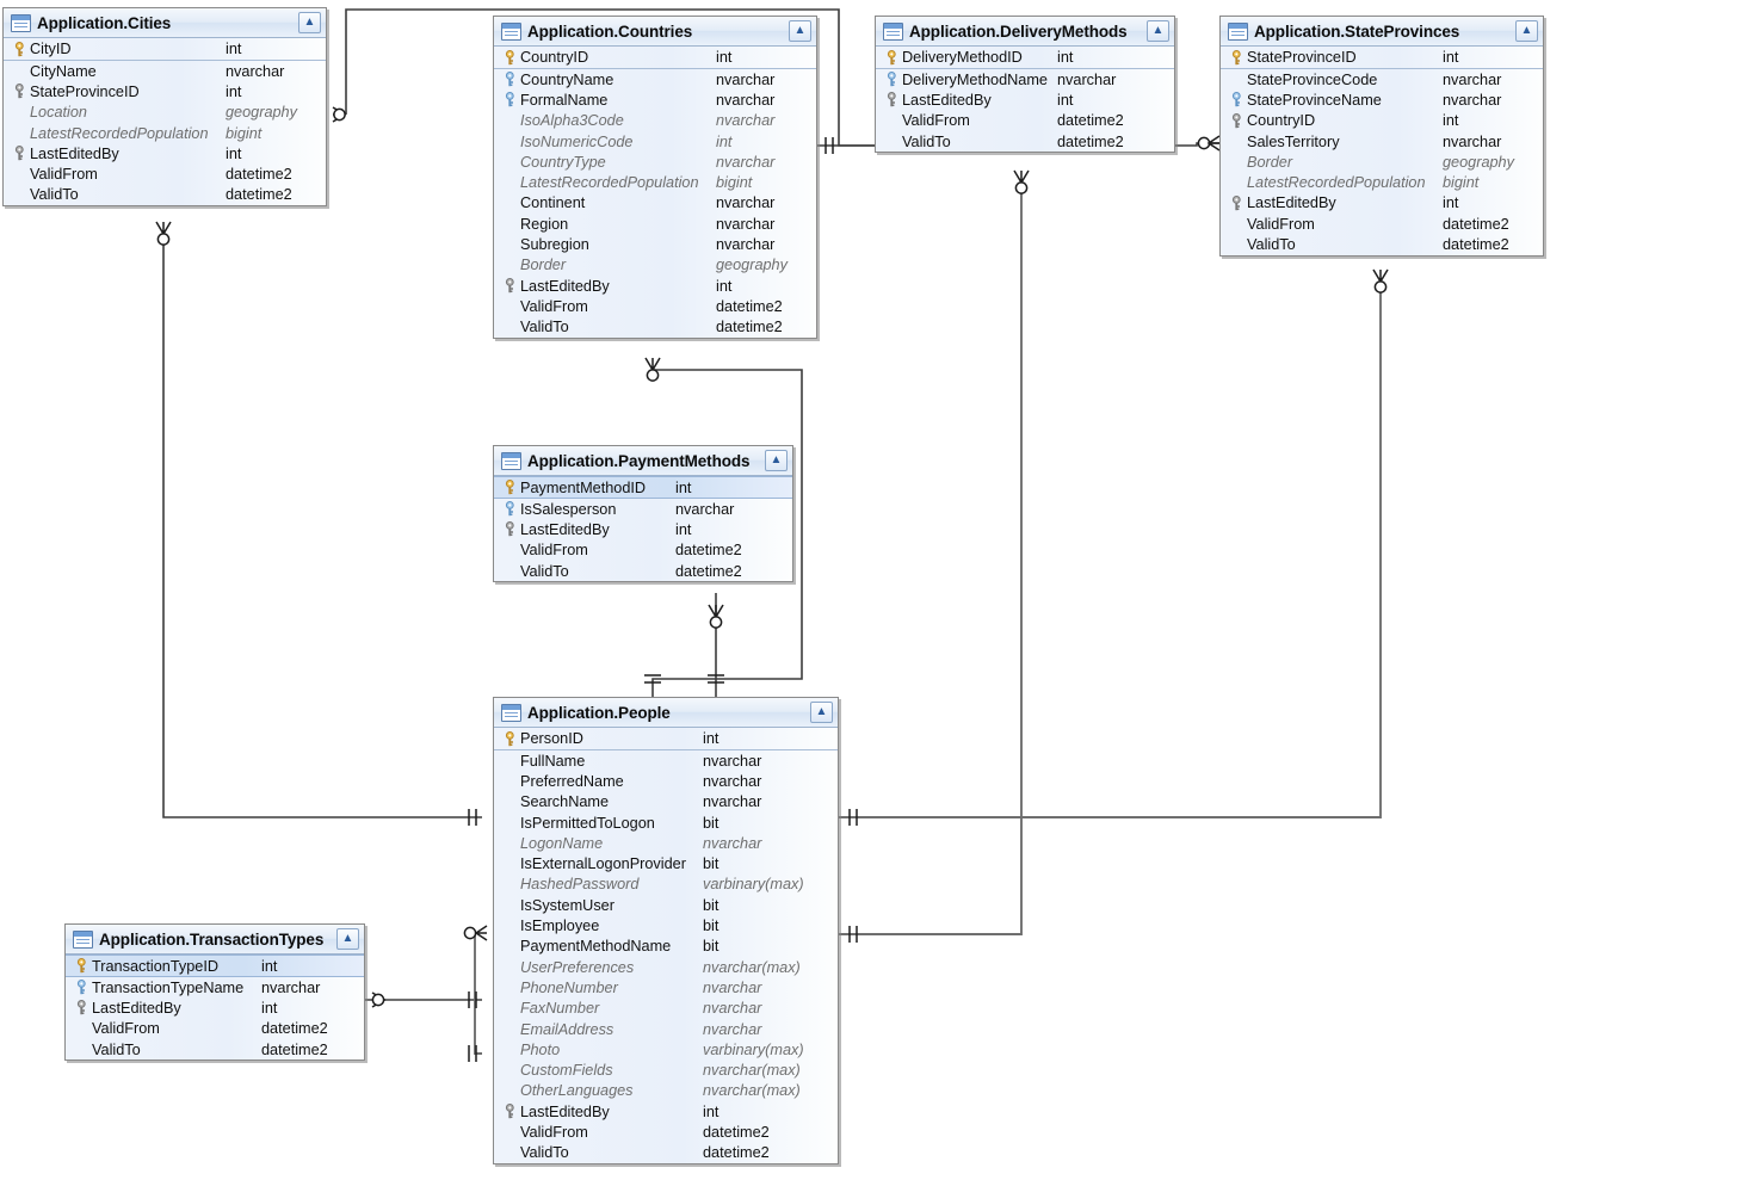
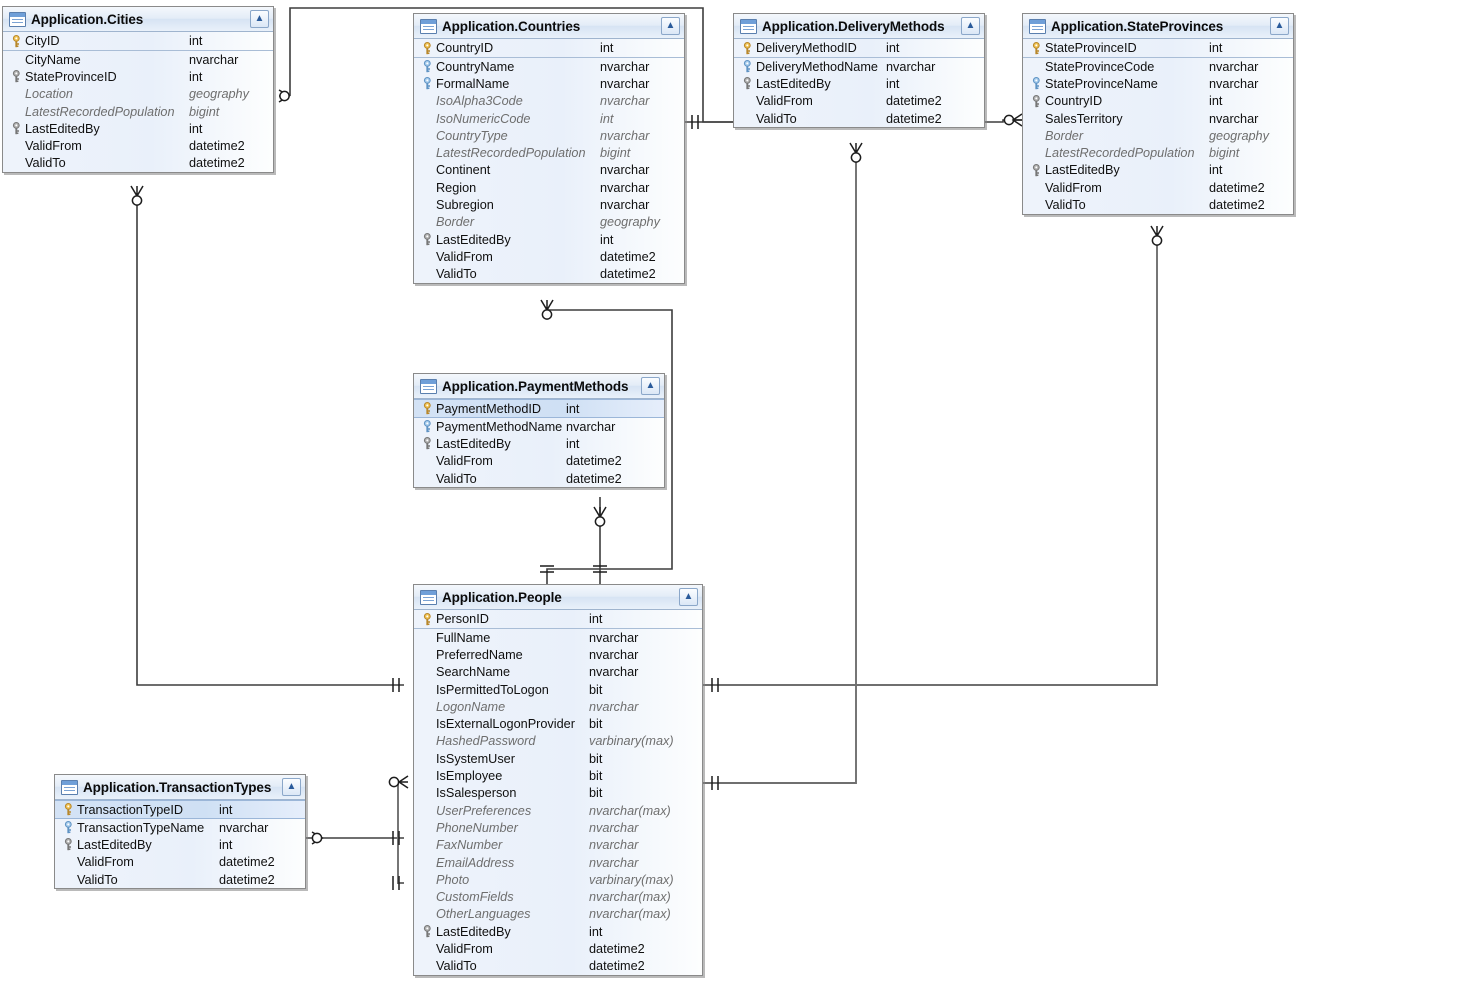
  Application.Cities
  ▲
  CityID
  int
  CityName
  nvarchar
  StateProvinceID
  int
  Location
  geography
  LatestRecordedPopulation
  bigint
  LastEditedBy
  int
  ValidFrom
  datetime2
  ValidTo
  datetime2
  Application.Countries
  ▲
  CountryID
  int
  CountryName
  nvarchar
  FormalName
  nvarchar
  IsoAlpha3Code
  nvarchar
  IsoNumericCode
  int
  CountryType
  nvarchar
  LatestRecordedPopulation
  bigint
  Continent
  nvarchar
  Region
  nvarchar
  Subregion
  nvarchar
  Border
  geography
  LastEditedBy
  int
  ValidFrom
  datetime2
  ValidTo
  datetime2
  Application.DeliveryMethods
  ▲
  DeliveryMethodID
  int
  DeliveryMethodName
  nvarchar
  LastEditedBy
  int
  ValidFrom
  datetime2
  ValidTo
  datetime2
  Application.StateProvinces
  ▲
  StateProvinceID
  int
  StateProvinceCode
  nvarchar
  StateProvinceName
  nvarchar
  CountryID
  int
  SalesTerritory
  nvarchar
  Border
  geography
  LatestRecordedPopulation
  bigint
  LastEditedBy
  int
  ValidFrom
  datetime2
  ValidTo
  datetime2
  Application.PaymentMethods
  ▲
  PaymentMethodID
  int
- IsSalesperson
+ PaymentMethodName
  nvarchar
  LastEditedBy
  int
  ValidFrom
  datetime2
  ValidTo
  datetime2
  Application.People
  ▲
  PersonID
  int
  FullName
  nvarchar
  PreferredName
  nvarchar
  SearchName
  nvarchar
  IsPermittedToLogon
  bit
  LogonName
  nvarchar
  IsExternalLogonProvider
  bit
  HashedPassword
  varbinary(max)
  IsSystemUser
  bit
  IsEmployee
  bit
- PaymentMethodName
+ IsSalesperson
  bit
  UserPreferences
  nvarchar(max)
  PhoneNumber
  nvarchar
  FaxNumber
  nvarchar
  EmailAddress
  nvarchar
  Photo
  varbinary(max)
  CustomFields
  nvarchar(max)
  OtherLanguages
  nvarchar(max)
  LastEditedBy
  int
  ValidFrom
  datetime2
  ValidTo
  datetime2
  Application.TransactionTypes
  ▲
  TransactionTypeID
  int
  TransactionTypeName
  nvarchar
  LastEditedBy
  int
  ValidFrom
  datetime2
  ValidTo
  datetime2
